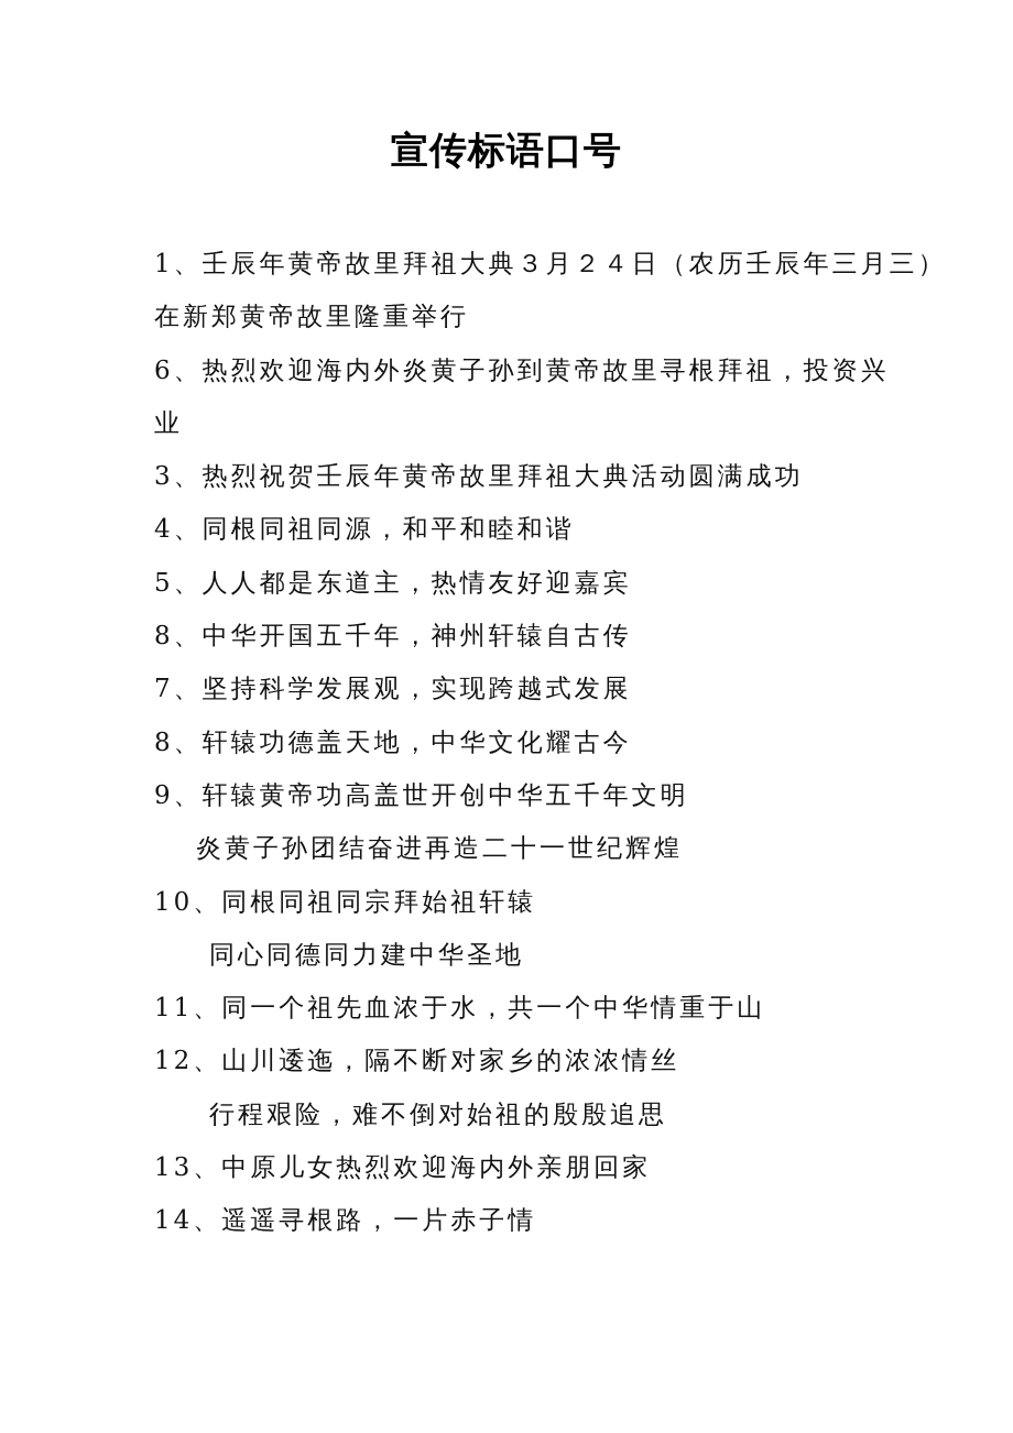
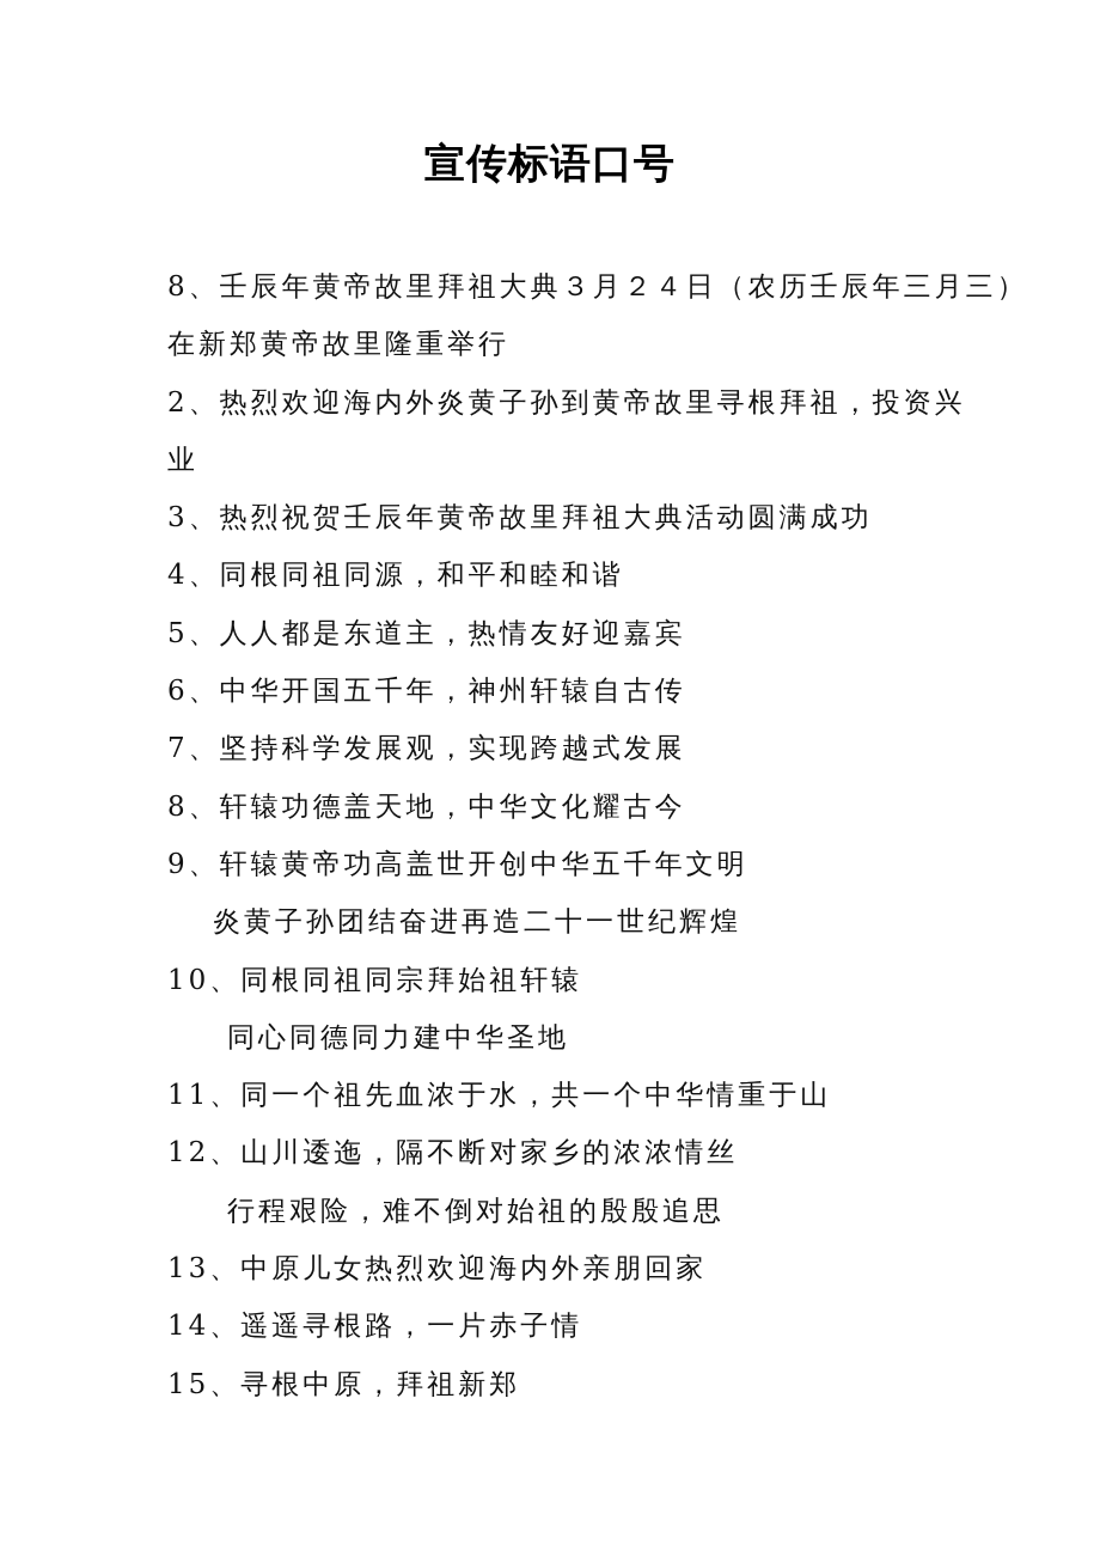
  宣传标语口号
- 1、壬辰年黄帝故里拜祖大典３月２４日（农历壬辰年三月三）
+ 8、壬辰年黄帝故里拜祖大典３月２４日（农历壬辰年三月三）
  在新郑黄帝故里隆重举行
- 6、热烈欢迎海内外炎黄子孙到黄帝故里寻根拜祖，投资兴
+ 2、热烈欢迎海内外炎黄子孙到黄帝故里寻根拜祖，投资兴
  业
  3、热烈祝贺壬辰年黄帝故里拜祖大典活动圆满成功
  4、同根同祖同源，和平和睦和谐
  5、人人都是东道主，热情友好迎嘉宾
- 8、中华开国五千年，神州轩辕自古传
+ 6、中华开国五千年，神州轩辕自古传
  7、坚持科学发展观，实现跨越式发展
  8、轩辕功德盖天地，中华文化耀古今
  9、轩辕黄帝功高盖世开创中华五千年文明
  炎黄子孙团结奋进再造二十一世纪辉煌
  10、同根同祖同宗拜始祖轩辕
  同心同德同力建中华圣地
  11、同一个祖先血浓于水，共一个中华情重于山
  12、山川逶迤，隔不断对家乡的浓浓情丝
  行程艰险，难不倒对始祖的殷殷追思
  13、中原儿女热烈欢迎海内外亲朋回家
  14、遥遥寻根路，一片赤子情
+ 15、寻根中原，拜祖新郑
